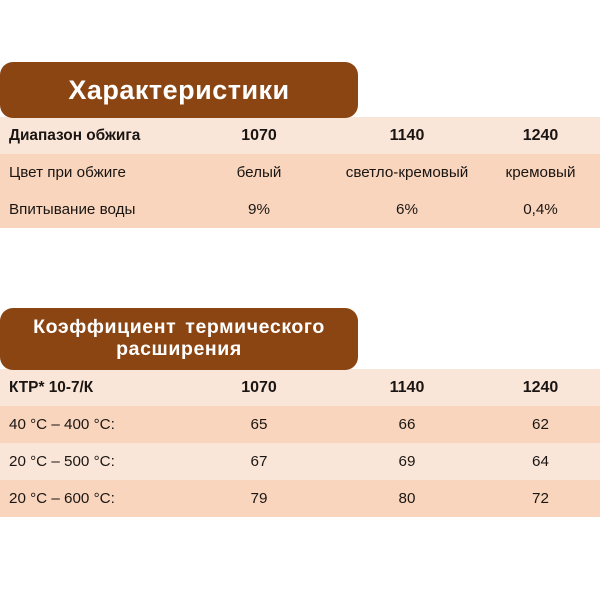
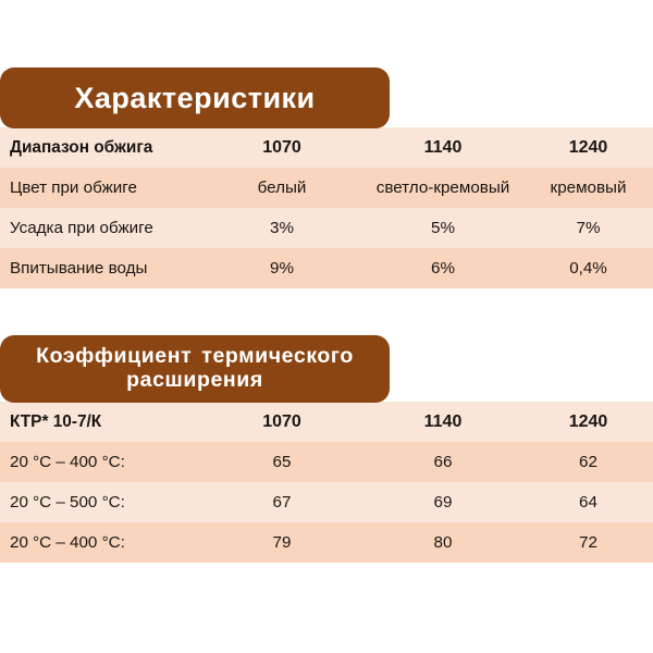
  Характеристики
  Диапазон обжига	1070	1140	1240
  Цвет при обжиге	белый	светло-кремовый	кремовый
+ Усадка при обжиге	3%	5%	7%
  Впитывание воды	9%	6%	0,4%
  Коэффициент термического расширения
  КТР* 10-7/К	1070	1140	1240
- 40 °C – 400 °C:	65	66	62
+ 20 °C – 400 °C:	65	66	62
  20 °C – 500 °C:	67	69	64
- 20 °C – 600 °C:	79	80	72
+ 20 °C – 400 °C:	79	80	72
